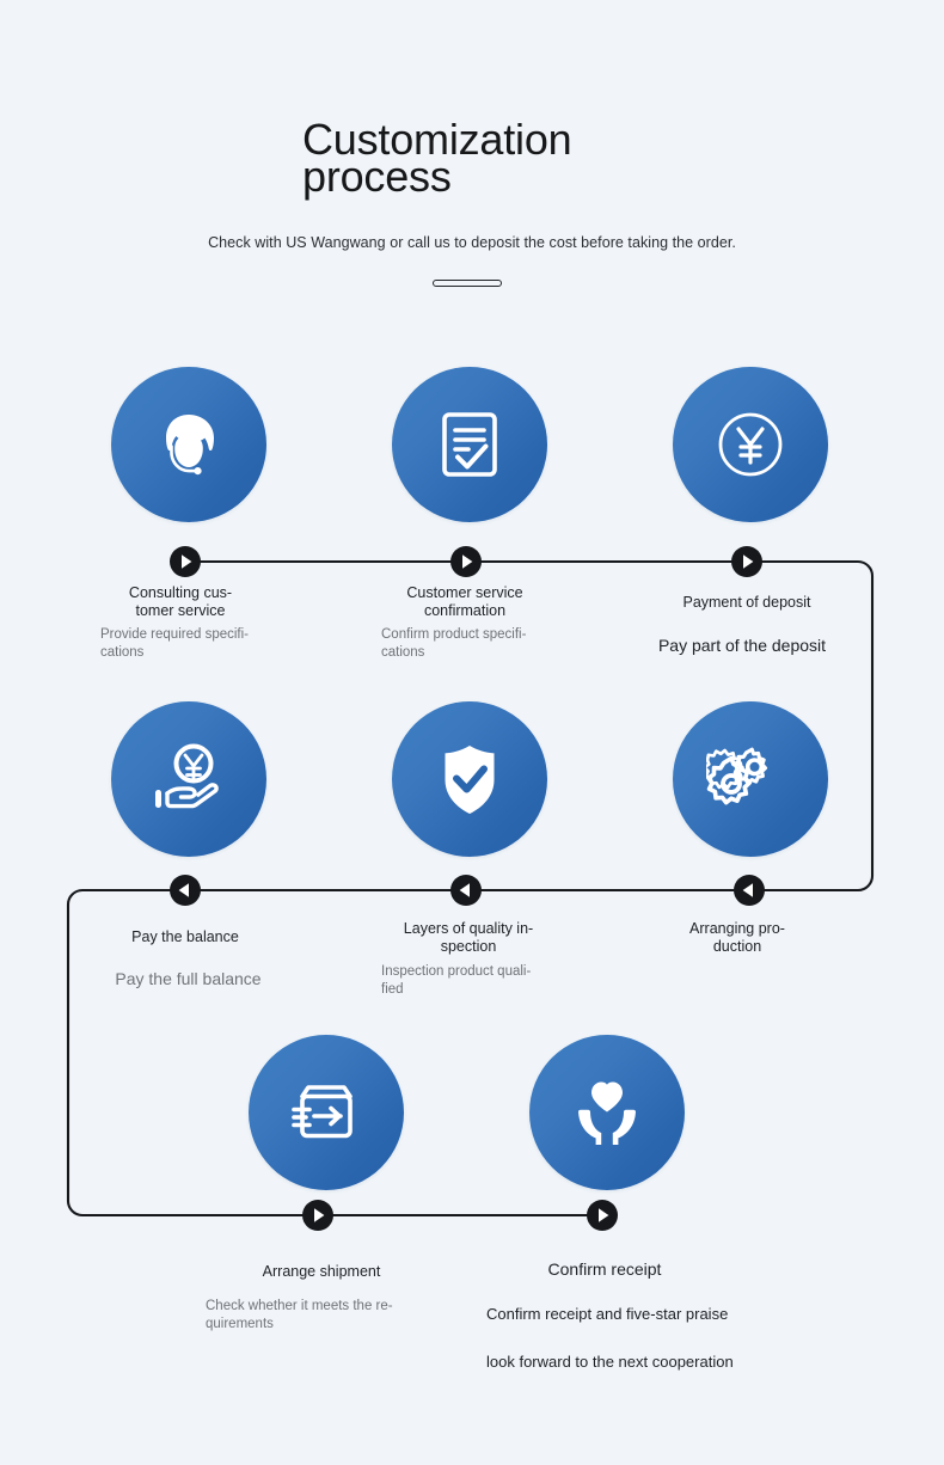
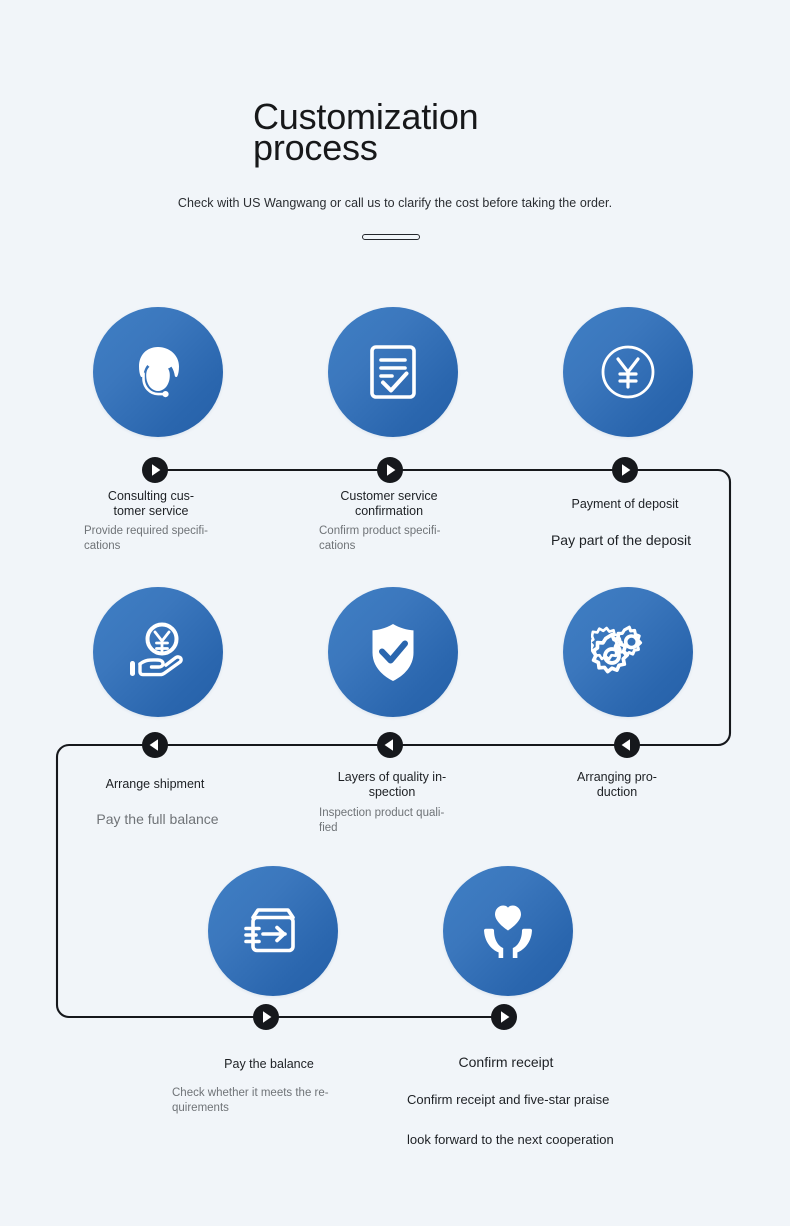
  Customization
  process
- Check with US Wangwang or call us to deposit the cost before taking the order.
+ Check with US Wangwang or call us to clarify the cost before taking the order.
  Consulting cus-
  tomer service
  Provide required specifi-
  cations
  Customer service
  confirmation
  Confirm product specifi-
  cations
  Payment of deposit
  Pay part of the deposit
- Pay the balance
+ Arrange shipment
  Pay the full balance
  Layers of quality in-
  spection
  Inspection product quali-
  fied
  Arranging pro-
  duction
- Arrange shipment
+ Pay the balance
  Check whether it meets the re-
  quirements
  Confirm receipt
  Confirm receipt and five-star praise
  look forward to the next cooperation
